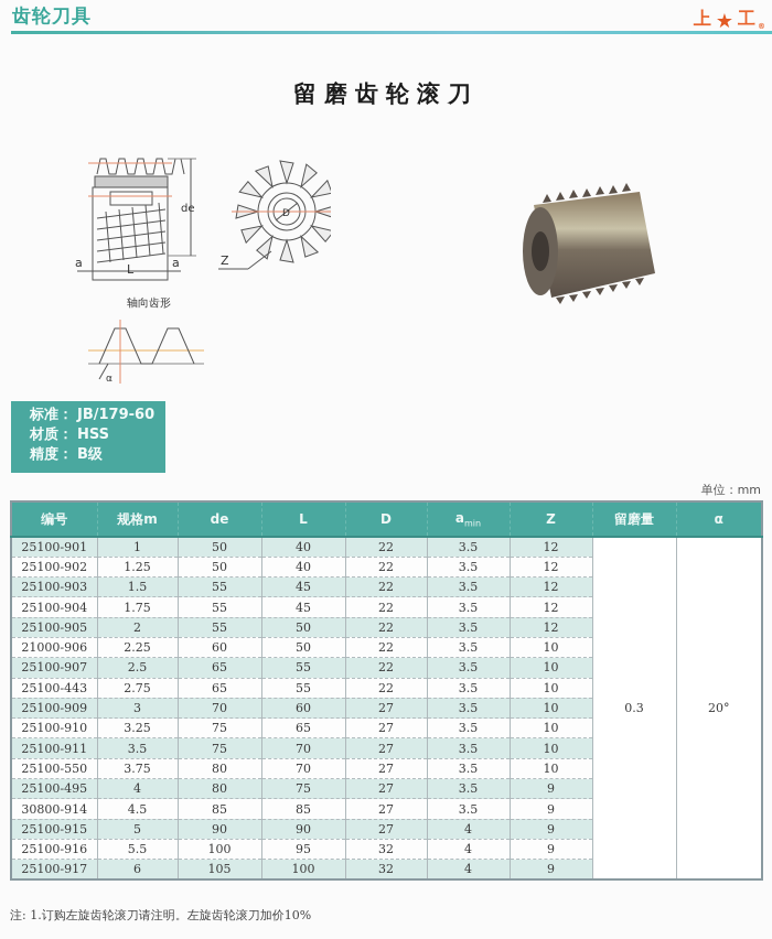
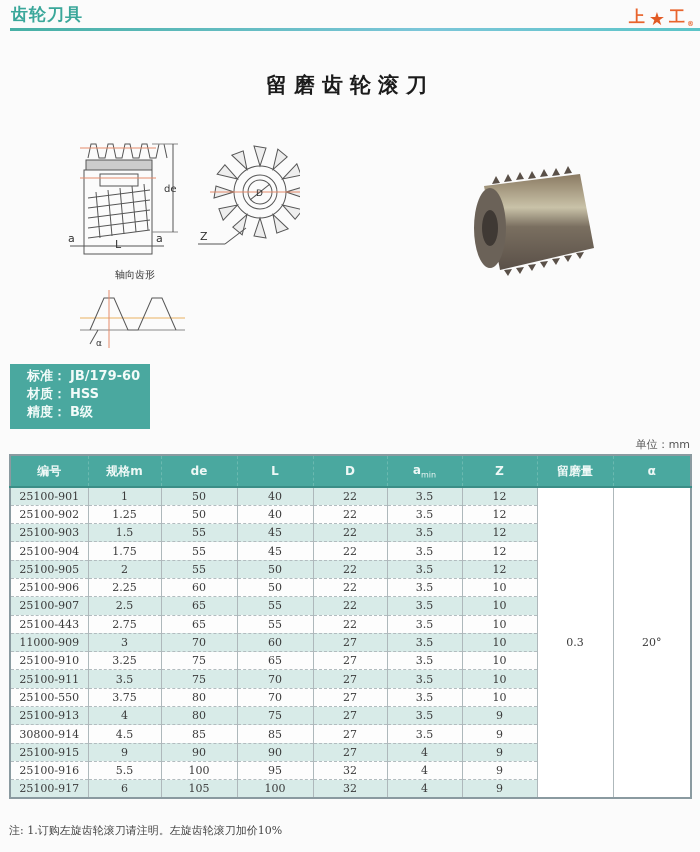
  齿轮刀具
  上
  ★
  工
  ®
  留磨齿轮滚刀
  a
  a
  L
  de
  D
  Z
  轴向齿形
  α
  标准： JB/179-60
  材质： HSS
  精度： B级
  单位：mm
  编号	规格m	de	L	D	amin	Z	留磨量	α
  25100-901	1	50	40	22	3.5	12	0.3	20°
  25100-902	1.25	50	40	22	3.5	12
  25100-903	1.5	55	45	22	3.5	12
  25100-904	1.75	55	45	22	3.5	12
  25100-905	2	55	50	22	3.5	12
- 21000-906	2.25	60	50	22	3.5	10
+ 25100-906	2.25	60	50	22	3.5	10
  25100-907	2.5	65	55	22	3.5	10
  25100-443	2.75	65	55	22	3.5	10
- 25100-909	3	70	60	27	3.5	10
+ 11000-909	3	70	60	27	3.5	10
  25100-910	3.25	75	65	27	3.5	10
  25100-911	3.5	75	70	27	3.5	10
  25100-550	3.75	80	70	27	3.5	10
- 25100-495	4	80	75	27	3.5	9
+ 25100-913	4	80	75	27	3.5	9
  30800-914	4.5	85	85	27	3.5	9
- 25100-915	5	90	90	27	4	9
+ 25100-915	9	90	90	27	4	9
  25100-916	5.5	100	95	32	4	9
  25100-917	6	105	100	32	4	9
  注: 1.订购左旋齿轮滚刀请注明。左旋齿轮滚刀加价10%
